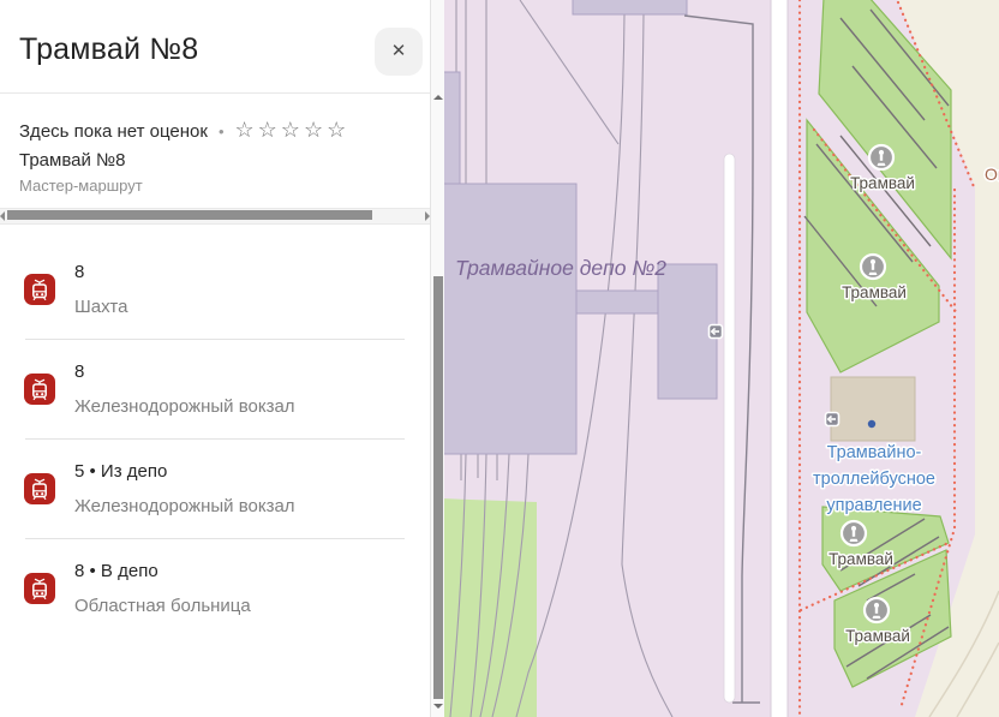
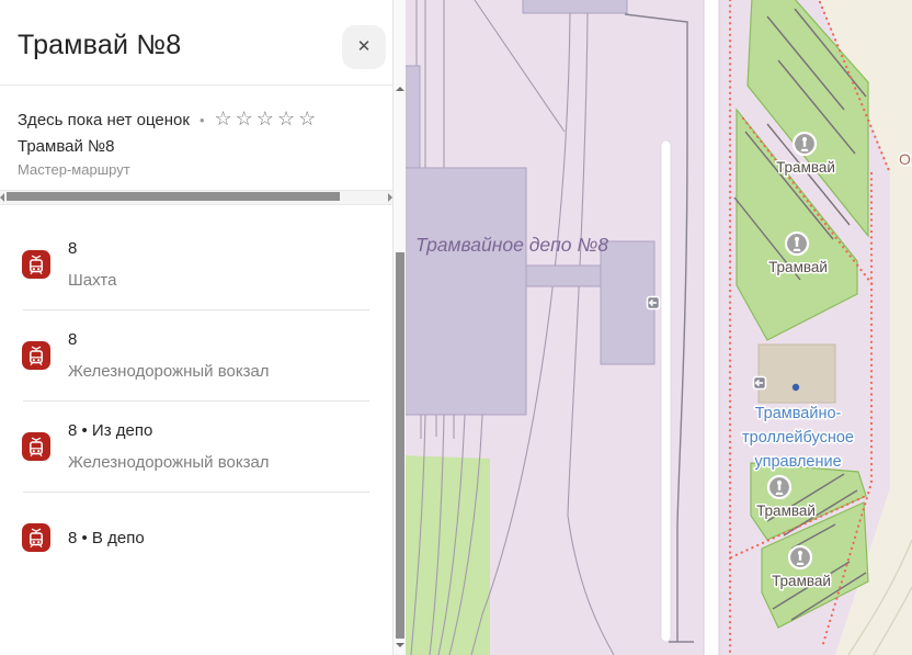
- Трамвайное депо №2
+ Трамвайное депо №8
  Трамвайно-
  троллейбусное
  управление
  Трамвай
  Трамвай
  Трамвай
  Трамвай
  Трамвай №8
  ✕
  Здесь пока нет оценок
  •
  ☆☆☆☆☆
  Трамвай №8
  Мастер-маршрут
  8
  Шахта
  8
  Железнодорожный вокзал
- 5 • Из депо
+ 8 • Из депо
  Железнодорожный вокзал
  8 • В депо
- Областная больница
